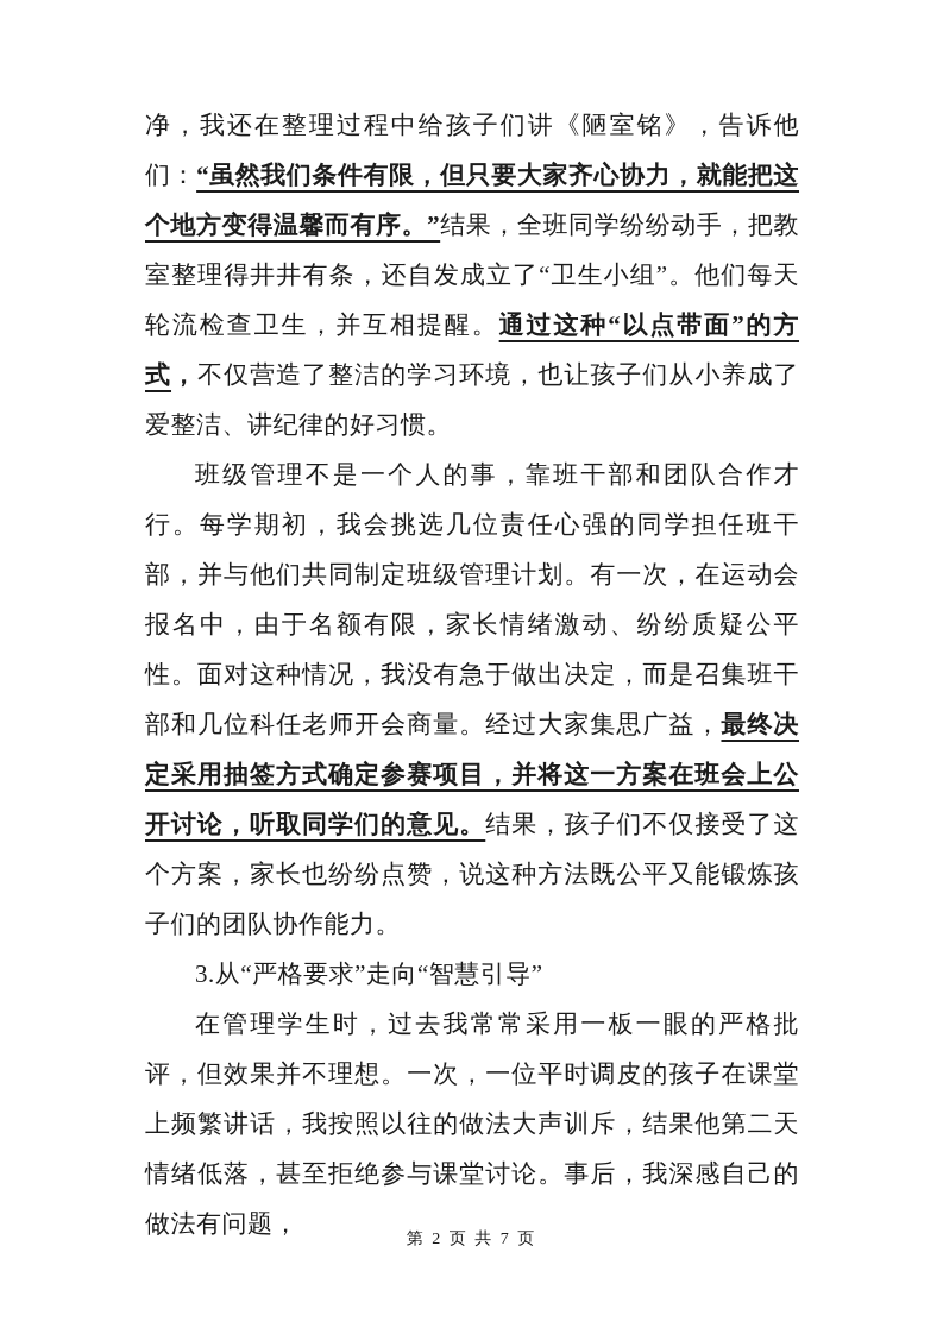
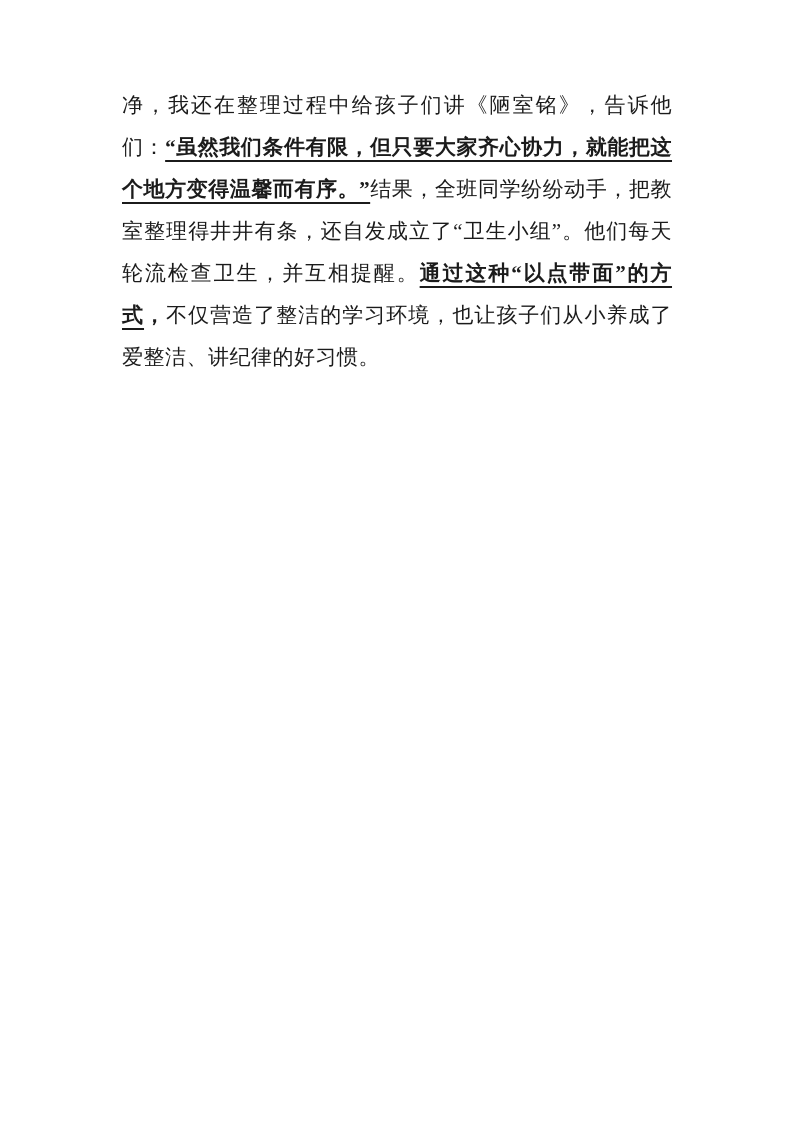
  净，我还在整理过程中给孩子们讲《陋室铭》，告诉他们：“虽然我们条件有限，但只要大家齐心协力，就能把这个地方变得温馨而有序。”结果，全班同学纷纷动手，把教室整理得井井有条，还自发成立了“卫生小组”。他们每天轮流检查卫生，并互相提醒。通过这种“以点带面”的方式，不仅营造了整洁的学习环境，也让孩子们从小养成了爱整洁、讲纪律的好习惯。
- 班级管理不是一个人的事，靠班干部和团队合作才行。每学期初，我会挑选几位责任心强的同学担任班干部，并与他们共同制定班级管理计划。有一次，在运动会报名中，由于名额有限，家长情绪激动、纷纷质疑公平性。面对这种情况，我没有急于做出决定，而是召集班干部和几位科任老师开会商量。经过大家集思广益，最终决定采用抽签方式确定参赛项目，并将这一方案在班会上公开讨论，听取同学们的意见。结果，孩子们不仅接受了这个方案，家长也纷纷点赞，说这种方法既公平又能锻炼孩子们的团队协作能力。
- 3.从“严格要求”走向“智慧引导”
- 在管理学生时，过去我常常采用一板一眼的严格批评，但效果并不理想。一次，一位平时调皮的孩子在课堂上频繁讲话，我按照以往的做法大声训斥，结果他第二天情绪低落，甚至拒绝参与课堂讨论。事后，我深感自己的做法有问题，
- 第 2 页 共 7 页
